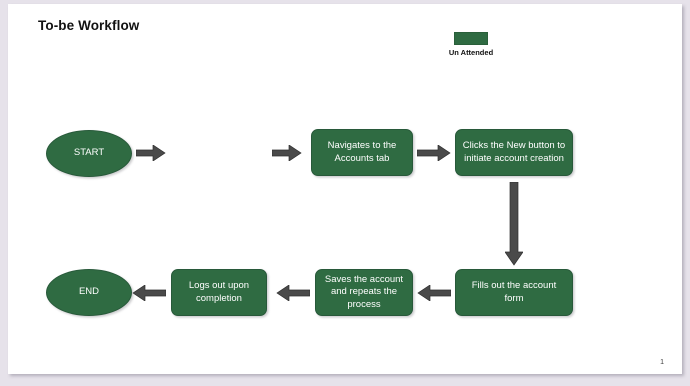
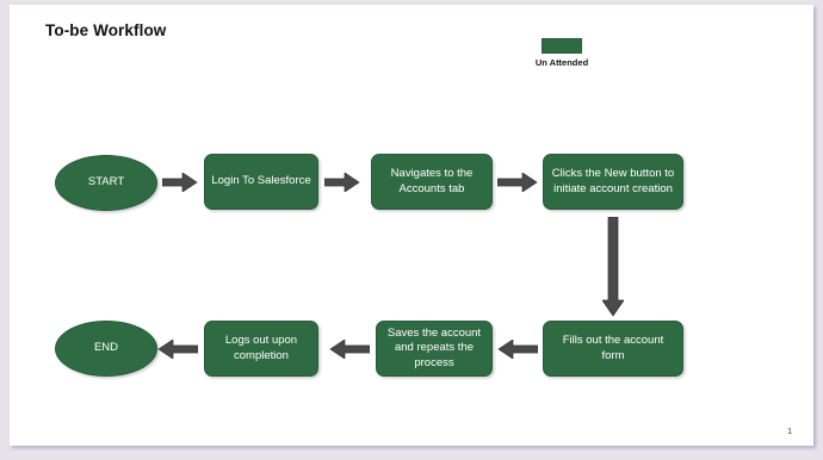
  To-be Workflow
  Un Attended
  START
+ Login To Salesforce
  Navigates to the Accounts tab
  Clicks the New button to initiate account creation
  Fills out the account form
  Saves the account and repeats the process
  Logs out upon completion
  END
